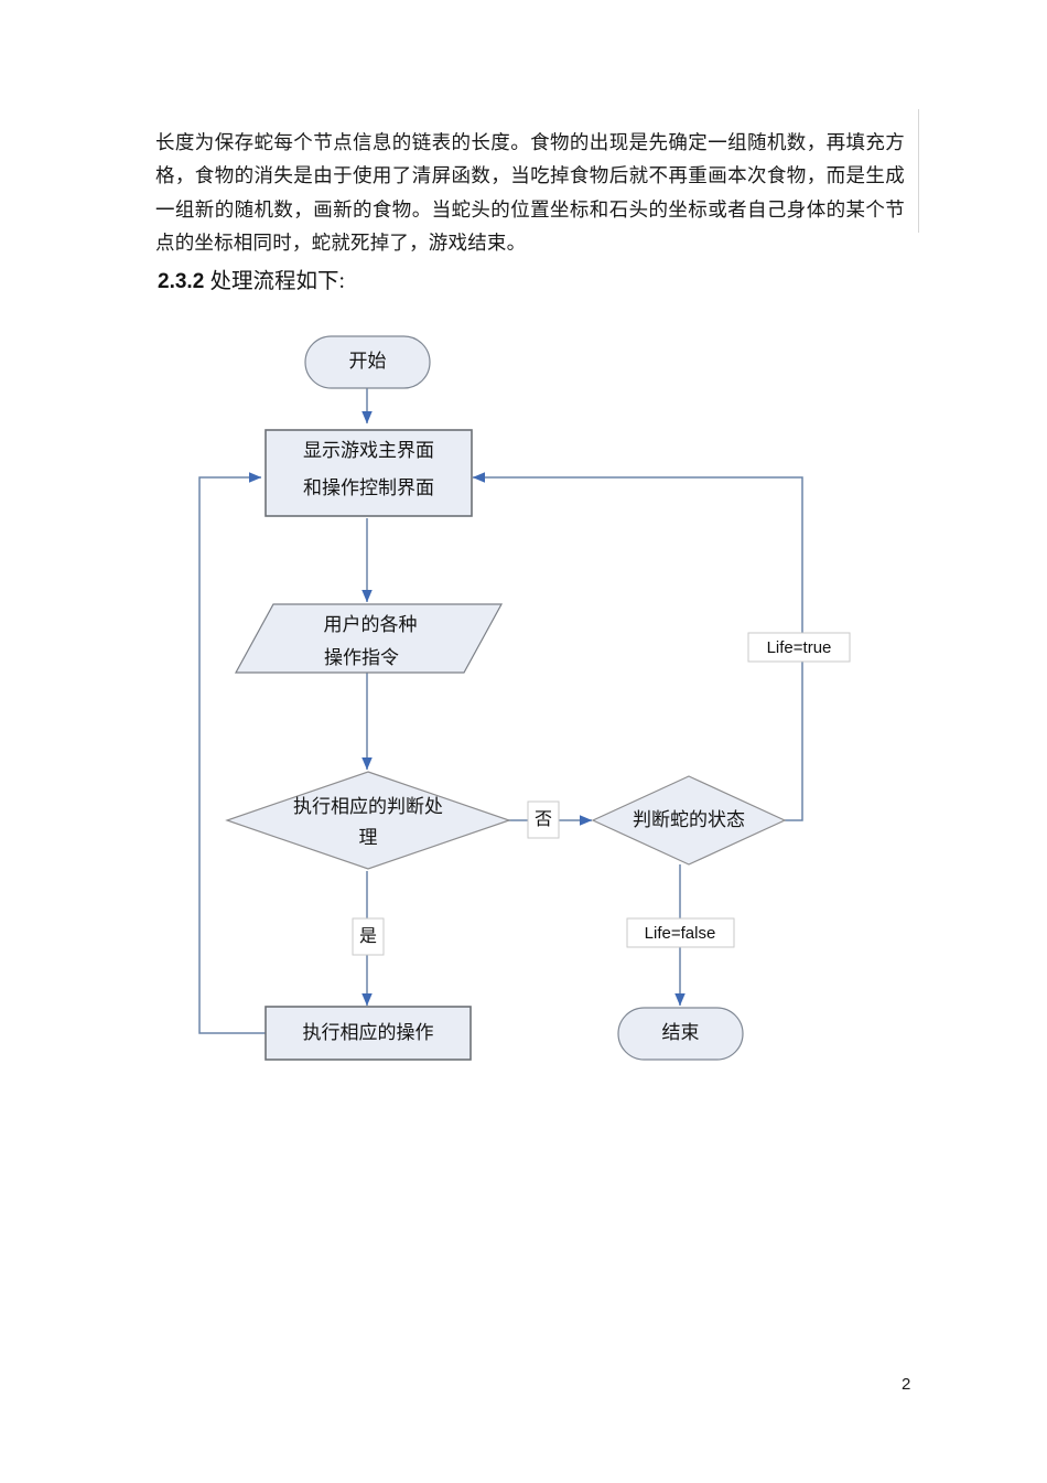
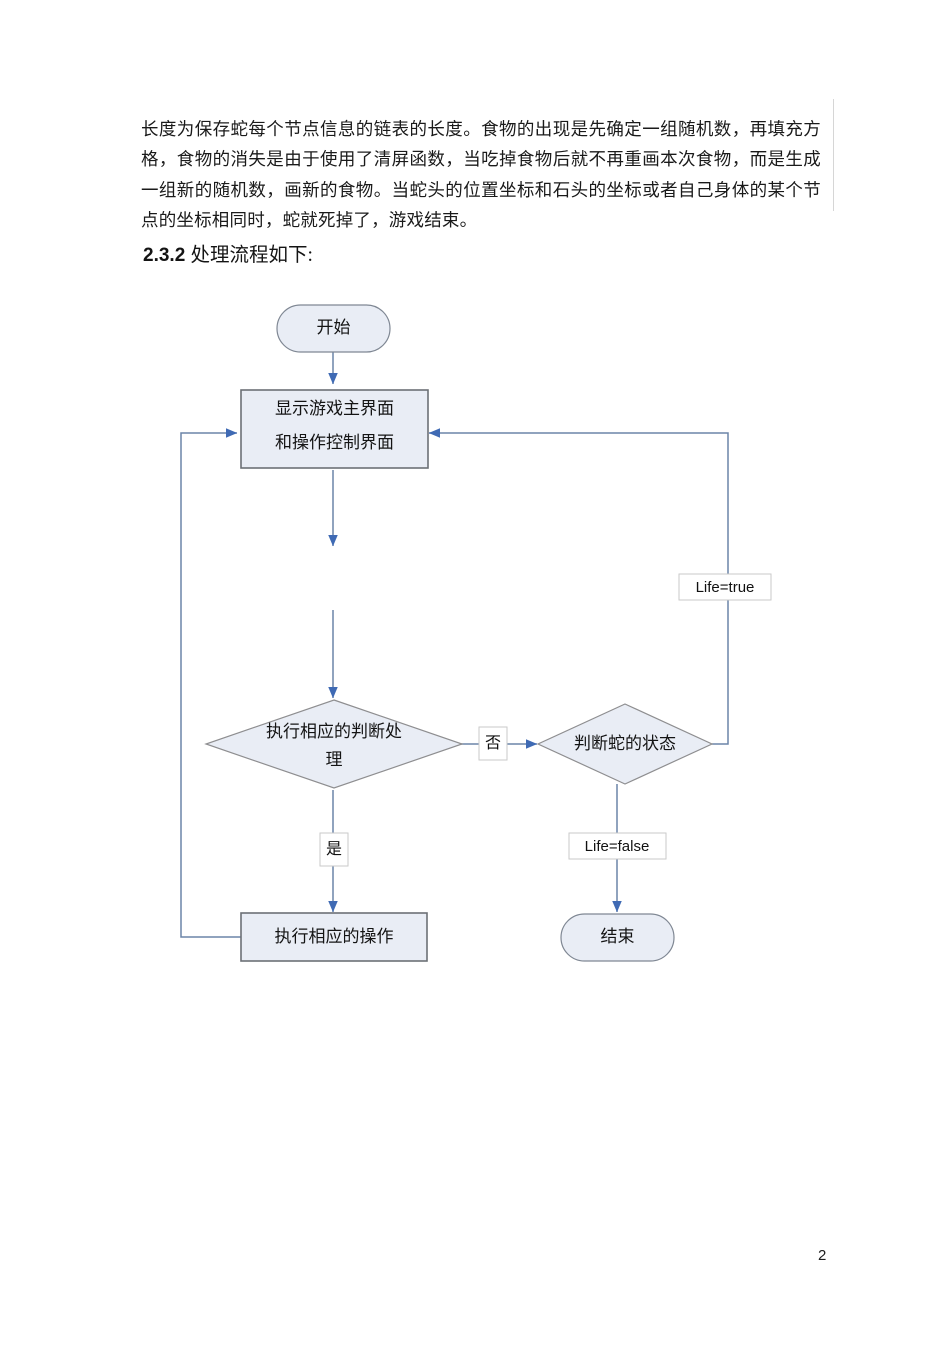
  长度为保存蛇每个节点信息的链表的长度。食物的出现是先确定一组随机数，再填充方格，食物的消失是由于使用了清屏函数，当吃掉食物后就不再重画本次食物，而是生成一组新的随机数，画新的食物。当蛇头的位置坐标和石头的坐标或者自己身体的某个节点的坐标相同时，蛇就死掉了，游戏结束。
  2.3.2 处理流程如下:
  开始
  显示游戏主界面
  和操作控制界面
- 用户的各种
- 操作指令
  执行相应的判断处
  理
  判断蛇的状态
  执行相应的操作
  结束
  否
  是
  Life=true
  Life=false
  2
